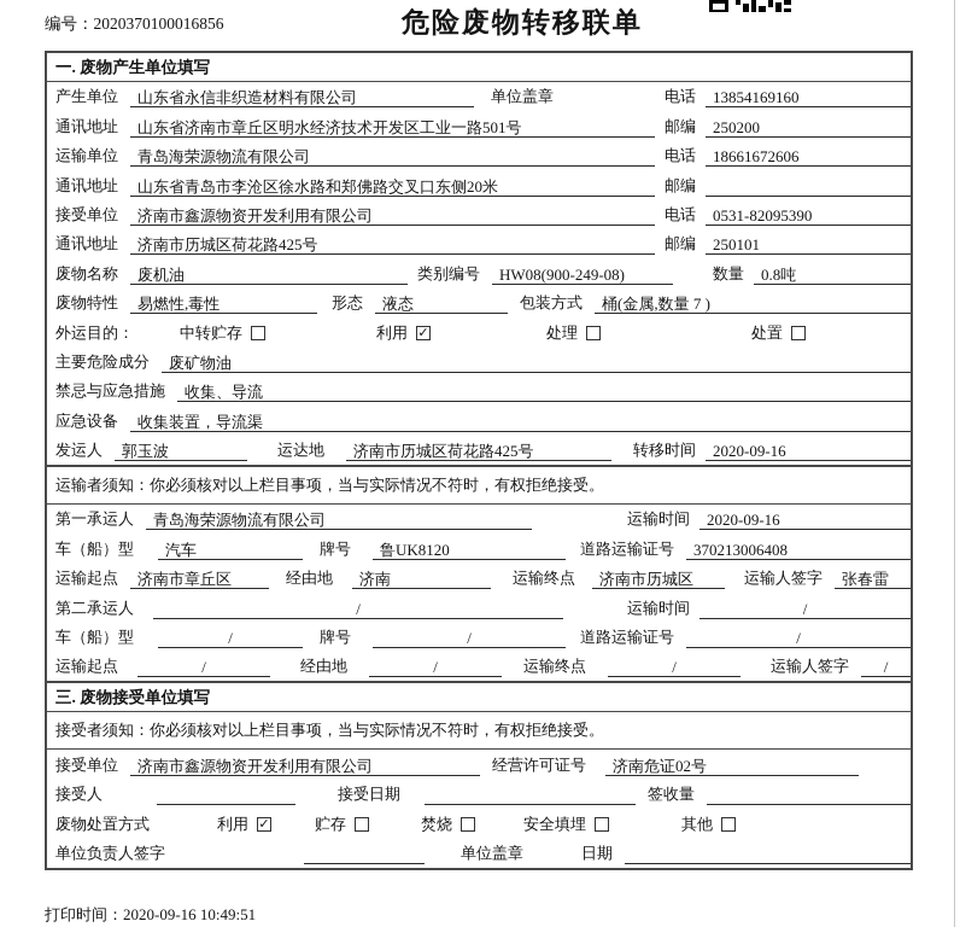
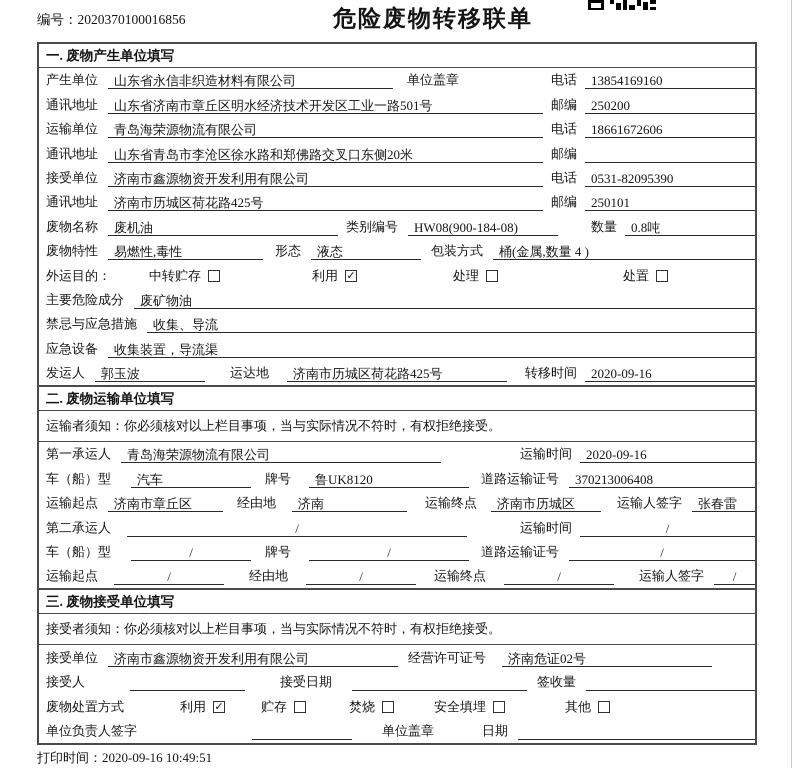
  编号：2020370100016856
  危险废物转移联单
  一. 废物产生单位填写
  产生单位
  山东省永信非织造材料有限公司
  单位盖章
  电话
  13854169160
  通讯地址
  山东省济南市章丘区明水经济技术开发区工业一路501号
  邮编
  250200
  运输单位
  青岛海荣源物流有限公司
  电话
  18661672606
  通讯地址
  山东省青岛市李沧区徐水路和郑佛路交叉口东侧20米
  邮编
  接受单位
  济南市鑫源物资开发利用有限公司
  电话
  0531-82095390
  通讯地址
  济南市历城区荷花路425号
  邮编
  250101
  废物名称
  废机油
  类别编号
- HW08(900-249-08)
+ HW08(900-184-08)
  数量
  0.8吨
  废物特性
  易燃性,毒性
  形态
  液态
  包装方式
- 桶(金属,数量 7 )
+ 桶(金属,数量 4 )
  外运目的：
  中转贮存
  利用
  ✓
  处理
  处置
  主要危险成分
  废矿物油
  禁忌与应急措施
  收集、导流
  应急设备
  收集装置，导流渠
  发运人
  郭玉波
  运达地
  济南市历城区荷花路425号
  转移时间
  2020-09-16
+ 二. 废物运输单位填写
  运输者须知：你必须核对以上栏目事项，当与实际情况不符时，有权拒绝接受。
  第一承运人
  青岛海荣源物流有限公司
  运输时间
  2020-09-16
  车（船）型
  汽车
  牌号
  鲁UK8120
  道路运输证号
  370213006408
  运输起点
  济南市章丘区
  经由地
  济南
  运输终点
  济南市历城区
  运输人签字
  张春雷
  第二承运人
  /
  运输时间
  /
  车（船）型
  /
  牌号
  /
  道路运输证号
  /
  运输起点
  /
  经由地
  /
  运输终点
  /
  运输人签字
  /
  三. 废物接受单位填写
  接受者须知：你必须核对以上栏目事项，当与实际情况不符时，有权拒绝接受。
  接受单位
  济南市鑫源物资开发利用有限公司
  经营许可证号
  济南危证02号
  接受人
  接受日期
  签收量
  废物处置方式
  利用
  ✓
  贮存
  焚烧
  安全填埋
  其他
  单位负责人签字
  单位盖章
  日期
  打印时间：2020-09-16 10:49:51
